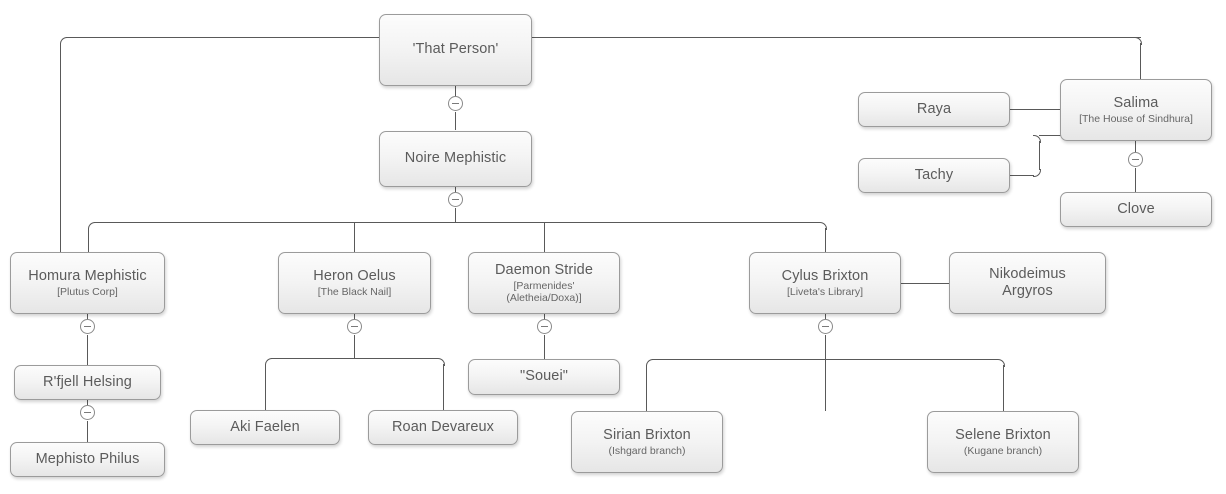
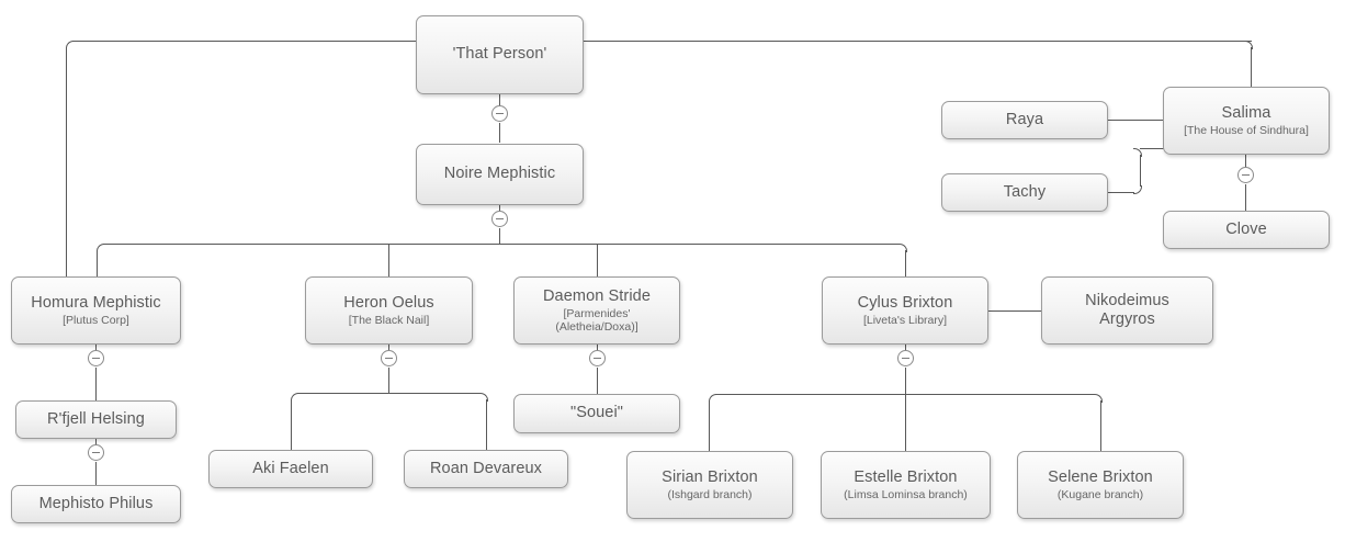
  'That Person'
  Noire Mephistic
  Homura Mephistic
  [Plutus Corp]
  R'fjell Helsing
  Mephisto Philus
  Heron Oelus
  [The Black Nail]
  Aki Faelen
  Roan Devareux
  Daemon Stride
  [Parmenides'
  (Aletheia/Doxa)]
  "Souei"
  Cylus Brixton
  [Liveta's Library]
  Nikodeimus
  Argyros
  Sirian Brixton
  (Ishgard branch)
+ Estelle Brixton
+ (Limsa Lominsa branch)
  Selene Brixton
  (Kugane branch)
  Raya
  Tachy
  Salima
  [The House of Sindhura]
  Clove
